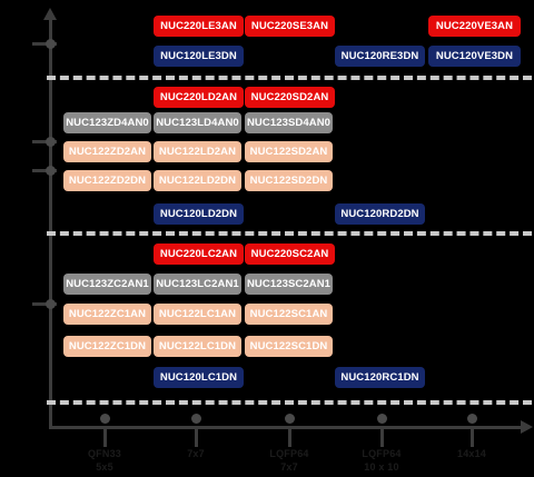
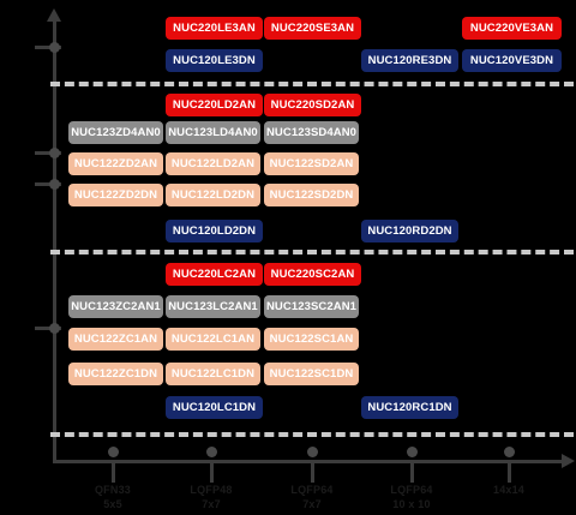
  QFN33
  5x5
+ LQFP48
  7x7
  LQFP64
  7x7
  LQFP64
  10 x 10
  14x14
  NUC220LE3AN
  NUC220SE3AN
  NUC220VE3AN
  NUC120LE3DN
  NUC120RE3DN
  NUC120VE3DN
  NUC220LD2AN
  NUC220SD2AN
  NUC123ZD4AN0
  NUC123LD4AN0
  NUC123SD4AN0
  NUC122ZD2AN
  NUC122LD2AN
  NUC122SD2AN
  NUC122ZD2DN
  NUC122LD2DN
  NUC122SD2DN
  NUC120LD2DN
  NUC120RD2DN
  NUC220LC2AN
  NUC220SC2AN
  NUC123ZC2AN1
  NUC123LC2AN1
  NUC123SC2AN1
  NUC122ZC1AN
  NUC122LC1AN
  NUC122SC1AN
  NUC122ZC1DN
  NUC122LC1DN
  NUC122SC1DN
  NUC120LC1DN
  NUC120RC1DN
